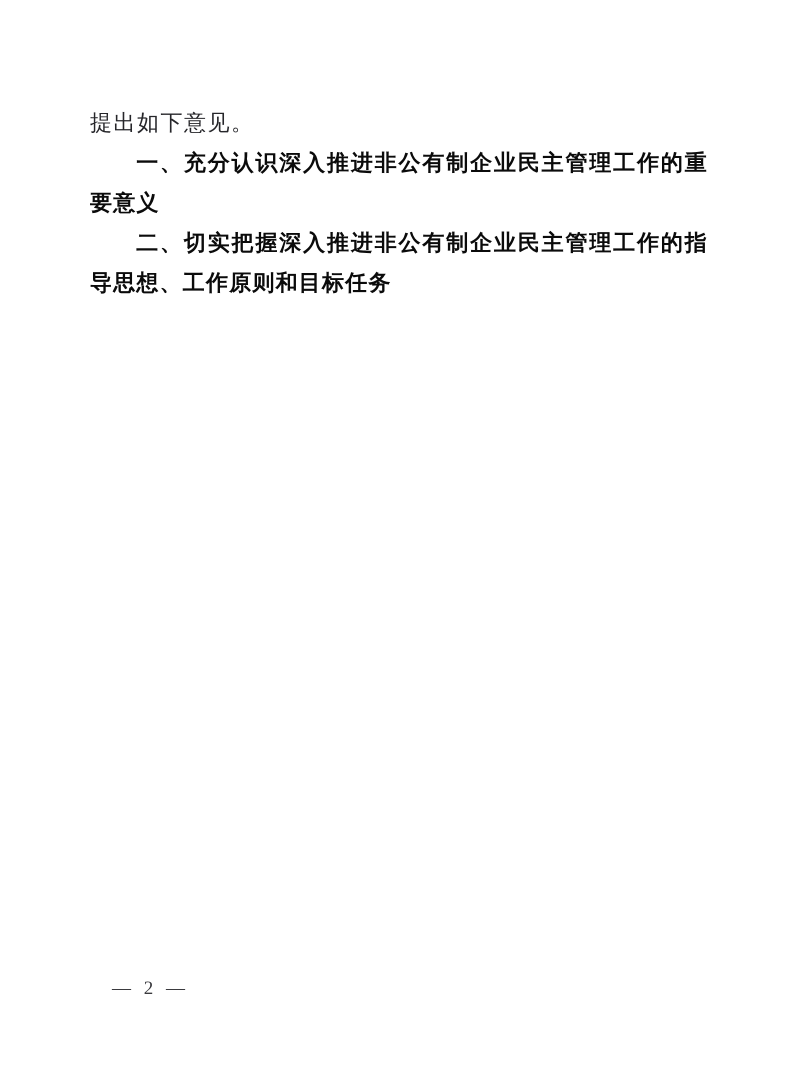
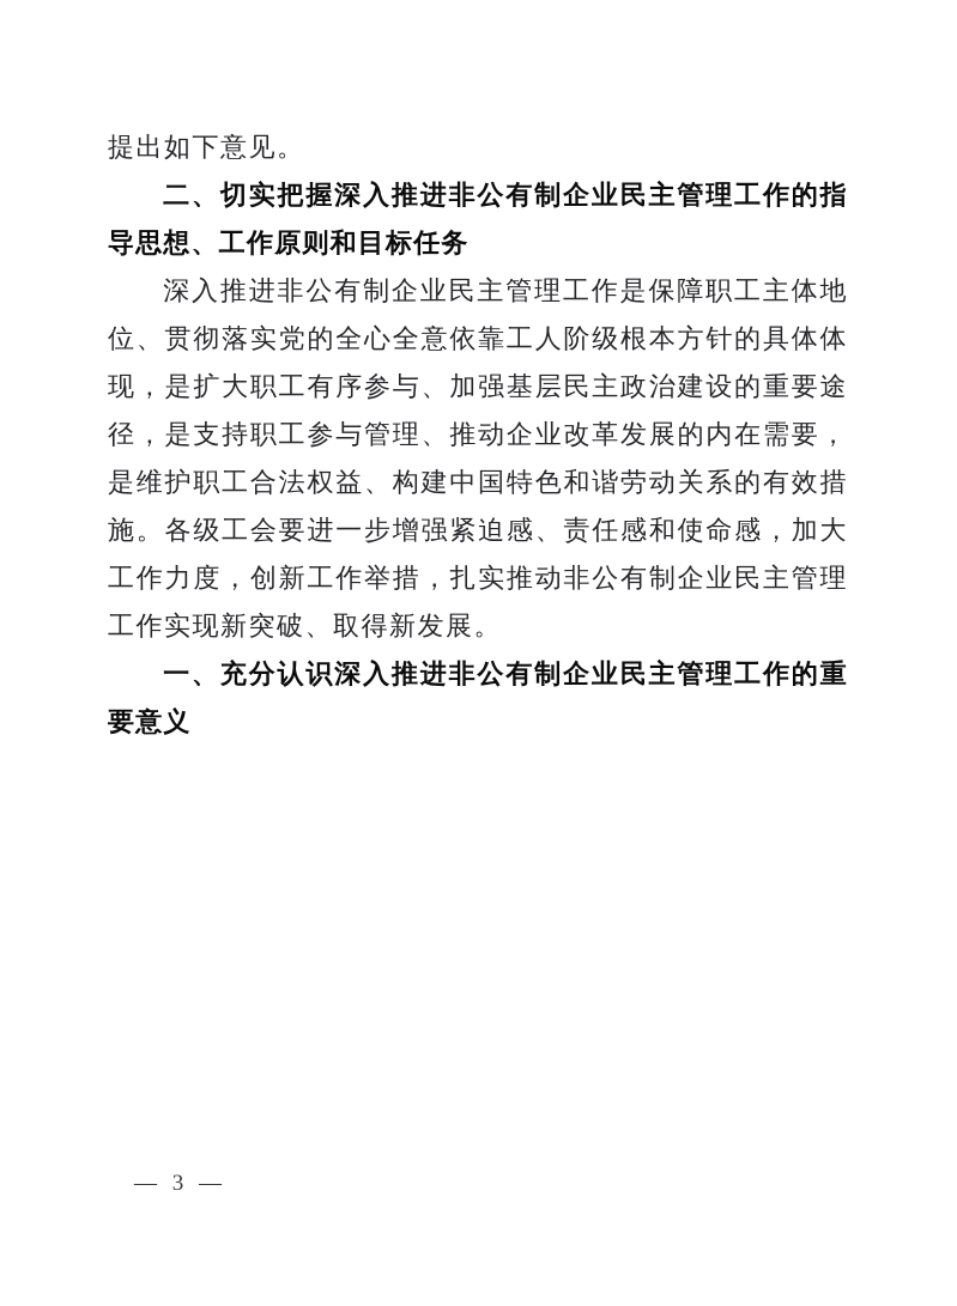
  提出如下意见。
- 一、充分认识深入推进非公有制企业民主管理工作的重要意义
+ 二、切实把握深入推进非公有制企业民主管理工作的指导思想、工作原则和目标任务
+ 深入推进非公有制企业民主管理工作是保障职工主体地位、贯彻落实党的全心全意依靠工人阶级根本方针的具体体现，是扩大职工有序参与、加强基层民主政治建设的重要途径，是支持职工参与管理、推动企业改革发展的内在需要，是维护职工合法权益、构建中国特色和谐劳动关系的有效措施。各级工会要进一步增强紧迫感、责任感和使命感，加大工作力度，创新工作举措，扎实推动非公有制企业民主管理工作实现新突破、取得新发展。
- 二、切实把握深入推进非公有制企业民主管理工作的指导思想、工作原则和目标任务
+ 一、充分认识深入推进非公有制企业民主管理工作的重要意义
- — 2 —
+ — 3 —
